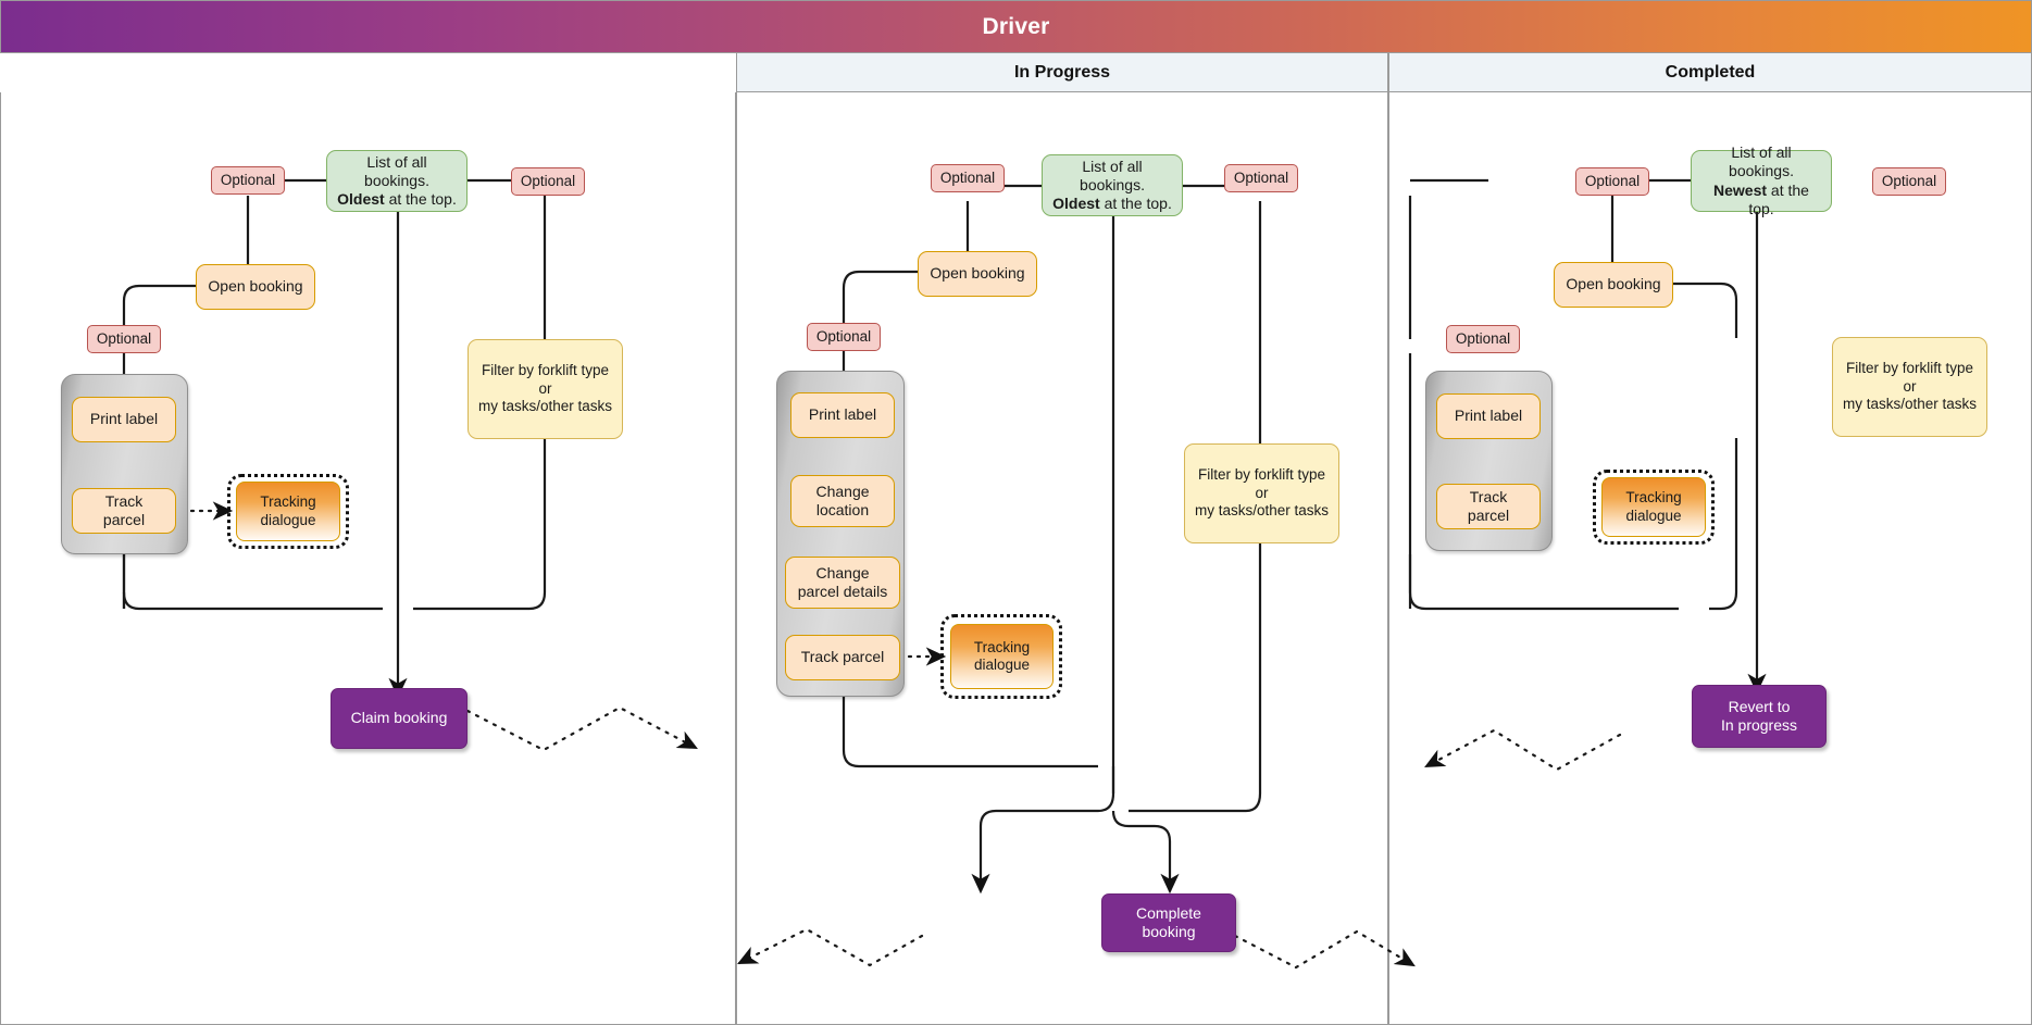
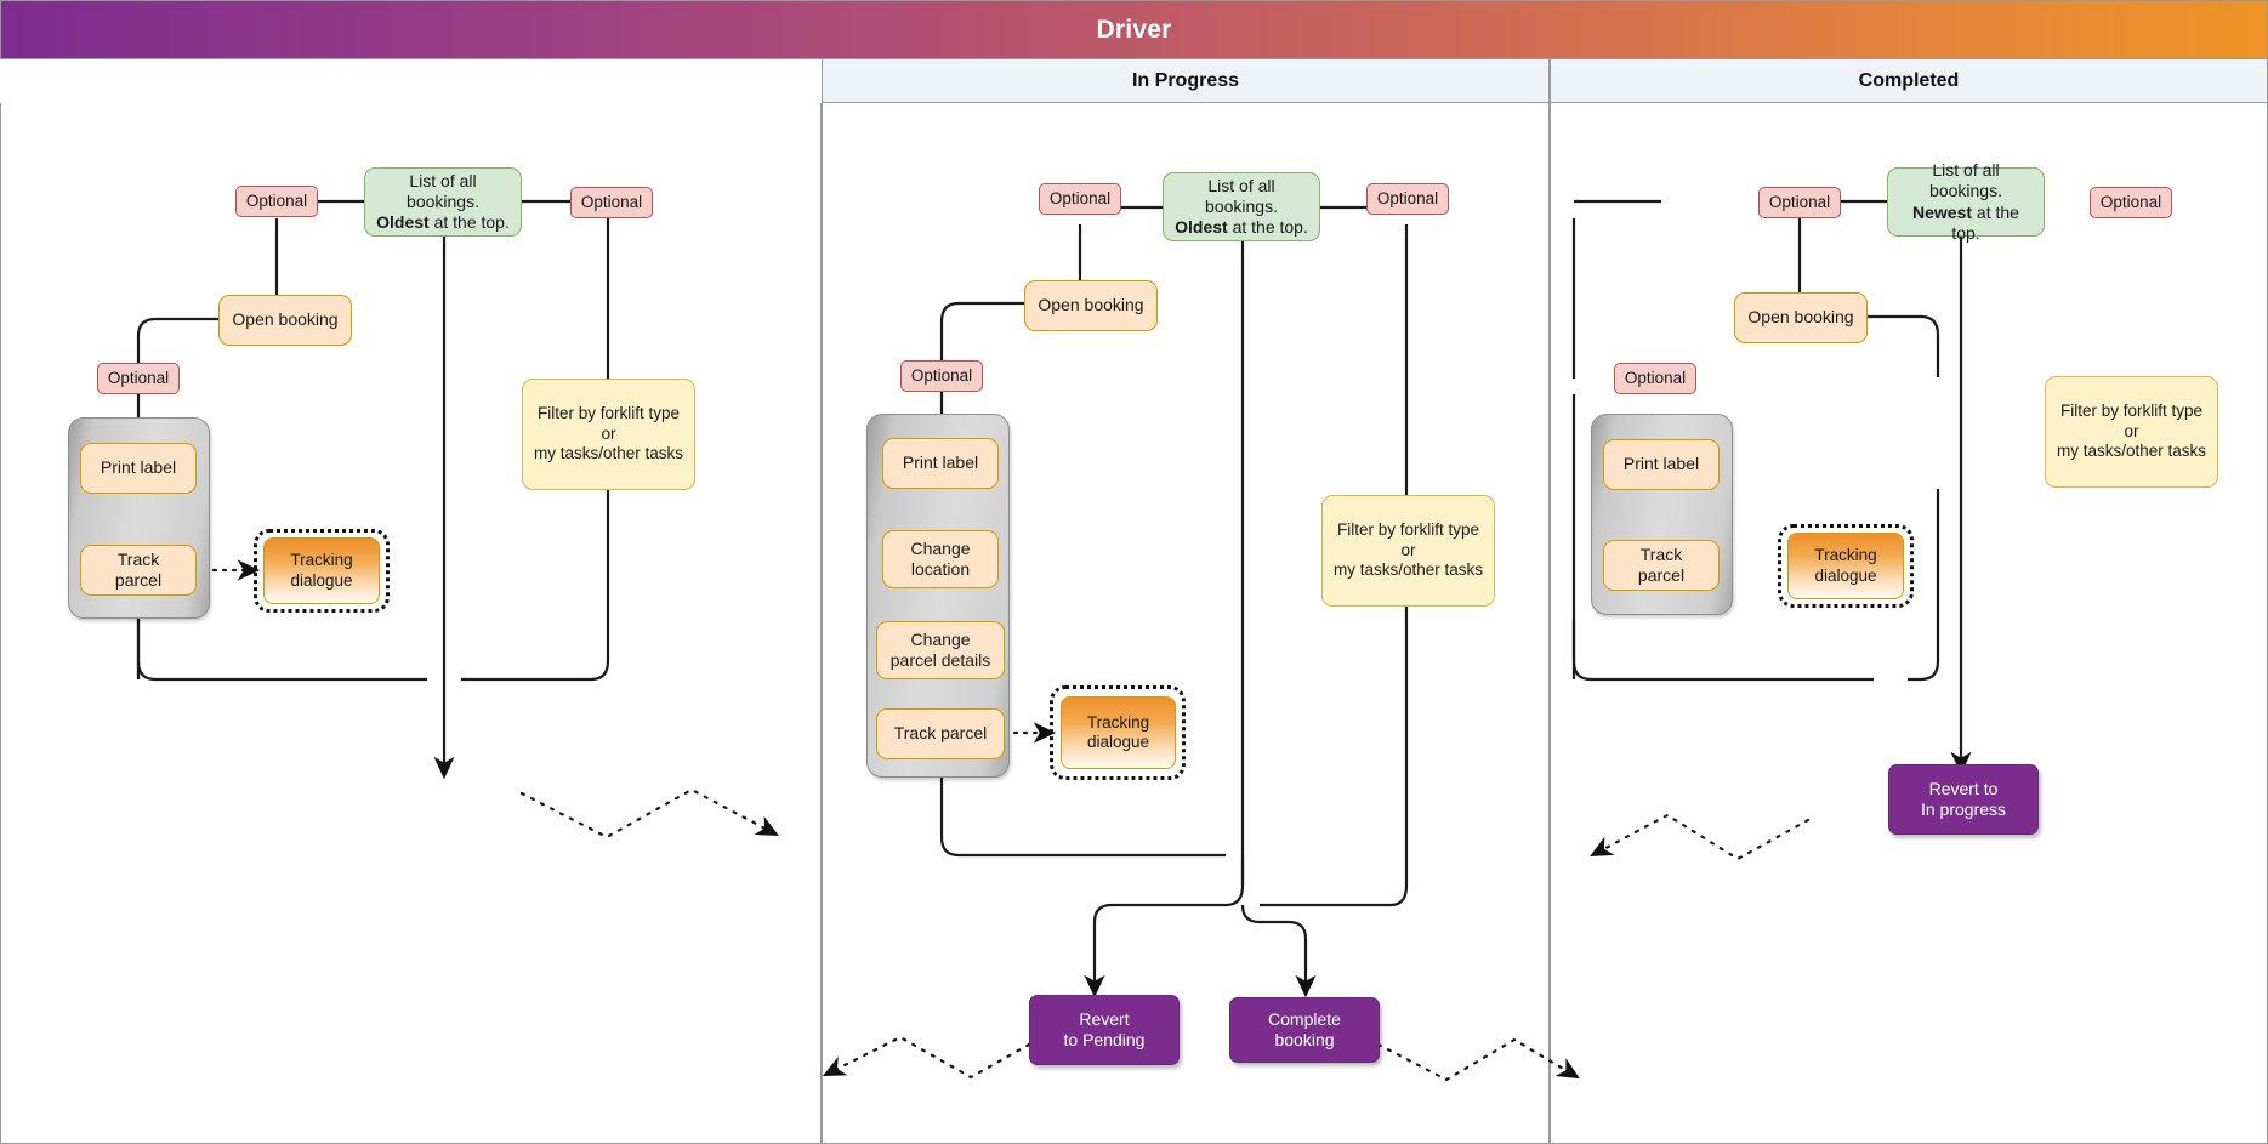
  Driver
  In Progress
  Completed
  Optional
  List of all bookings.
  Oldest at the top.
  Optional
  Open booking
  Optional
  Print label
  Track parcel
  Tracking
  dialogue
  Filter by forklift type
  or
  my tasks/other tasks
- Claim booking
  Optional
  List of all bookings.
  Oldest at the top.
  Optional
  Open booking
  Optional
  Print label
  Change
  location
  Change
  parcel details
  Track parcel
  Tracking
  dialogue
  Filter by forklift type
  or
  my tasks/other tasks
+ Revert
+ to Pending
  Complete booking
  Optional
  List of all bookings.
  Newest at the top.
  Optional
  Open booking
  Optional
  Print label
  Track parcel
  Tracking
  dialogue
  Filter by forklift type
  or
  my tasks/other tasks
  Revert to
  In progress
